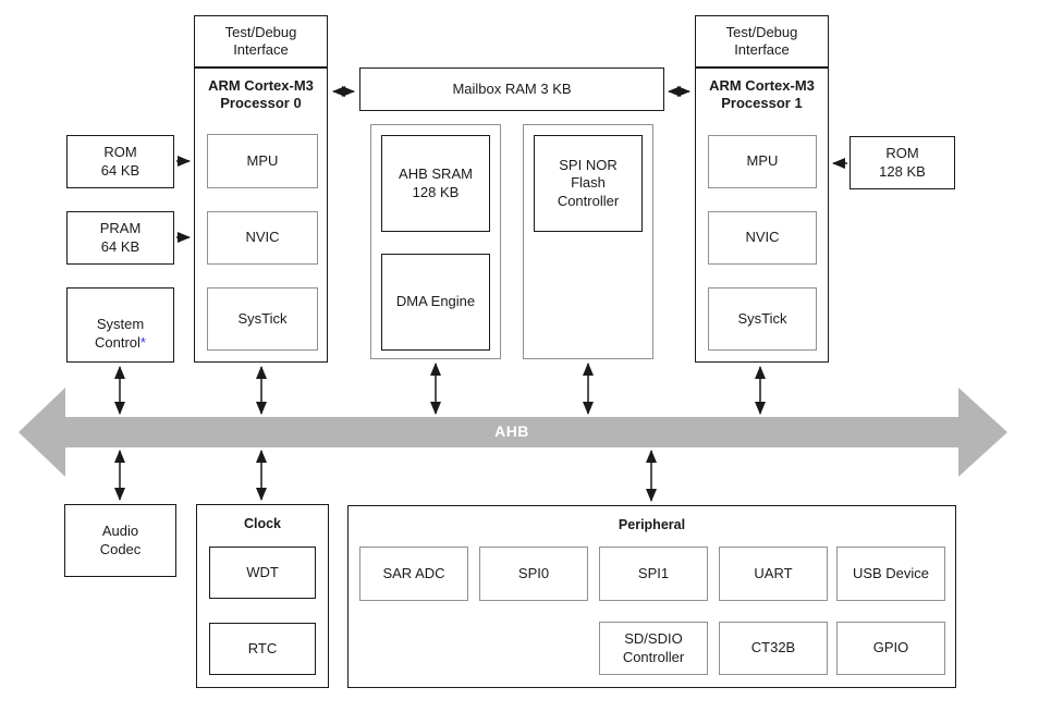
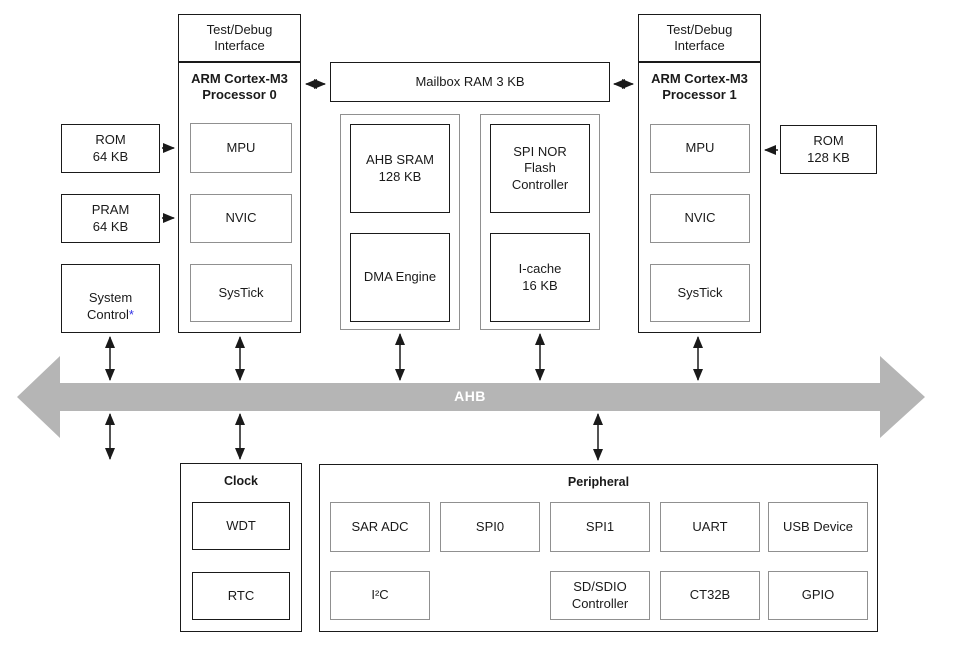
  AHB
  ROM
  64 KB
  PRAM
  64 KB
  System
  Control*
  Test/Debug
  Interface
  ARM Cortex-M3
  Processor 0
  MPU
  NVIC
  SysTick
  Mailbox RAM 3 KB
  AHB SRAM
  128 KB
  DMA Engine
  SPI NOR
  Flash
  Controller
+ I-cache
+ 16 KB
  Test/Debug
  Interface
  ARM Cortex-M3
  Processor 1
  MPU
  NVIC
  SysTick
  ROM
  128 KB
- Audio
- Codec
  Clock
  WDT
  RTC
  Peripheral
  SAR ADC
  SPI0
  SPI1
  UART
  USB Device
+ I²C
  SD/SDIO
  Controller
  CT32B
  GPIO
